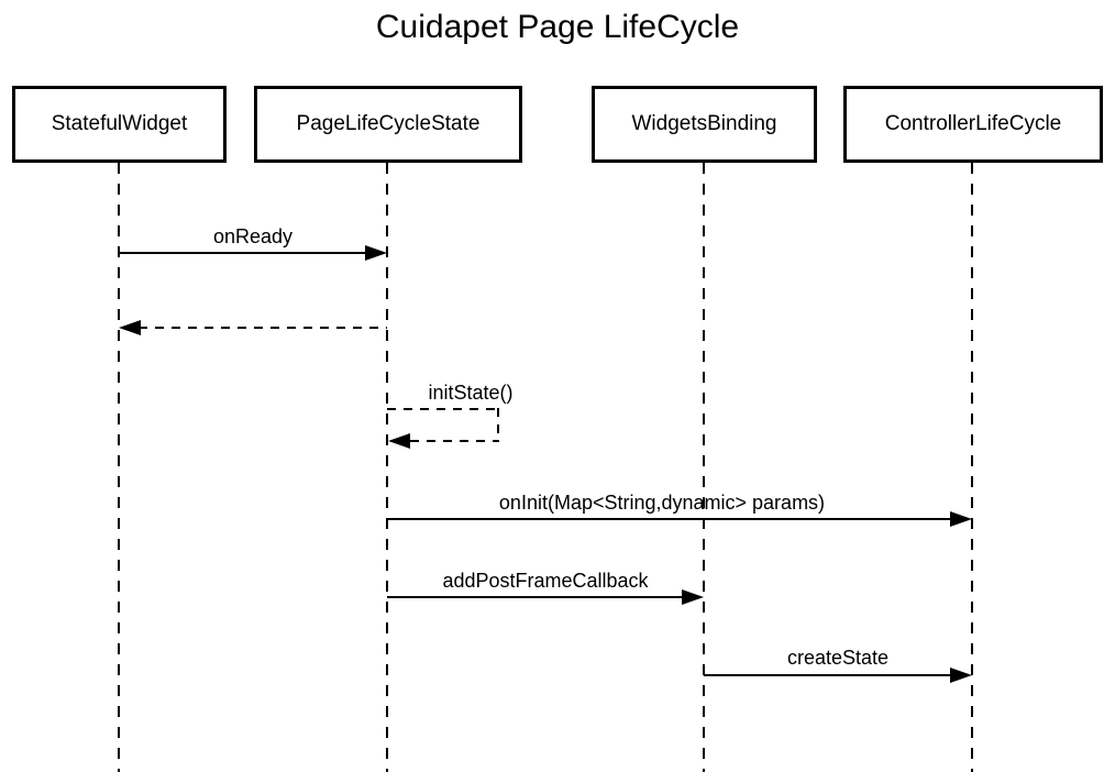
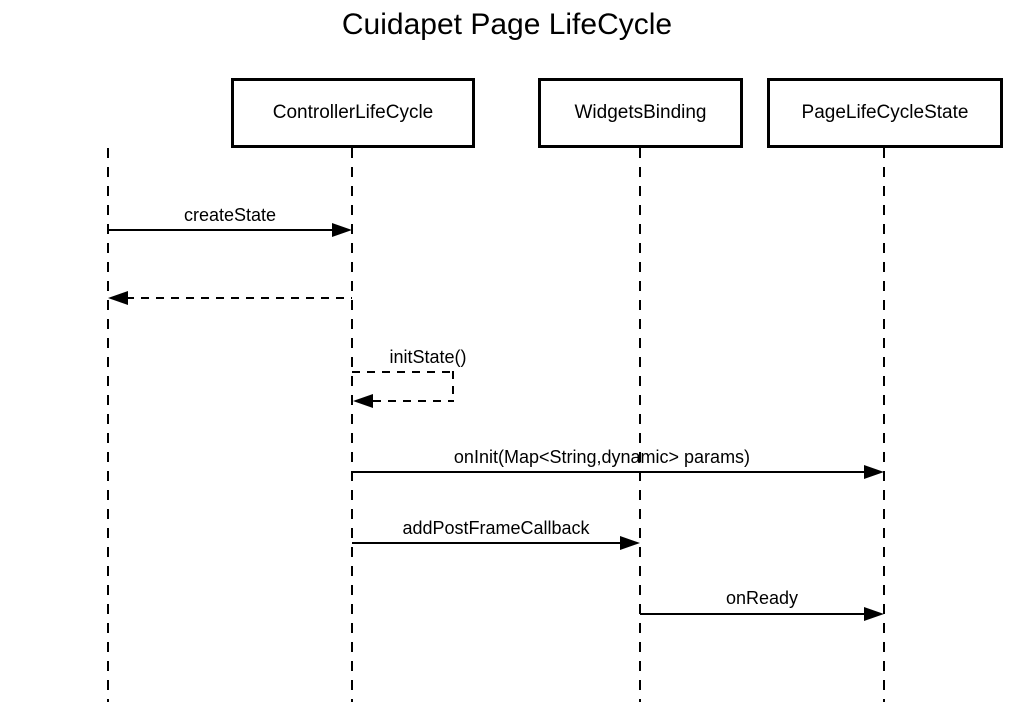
  Cuidapet Page LifeCycle
- StatefulWidget
- PageLifeCycleState
+ ControllerLifeCycle
  WidgetsBinding
- ControllerLifeCycle
+ PageLifeCycleState
- onReady
+ createState
  initState()
  onInit(Map<String,dynamic> params)
  addPostFrameCallback
- createState
+ onReady
